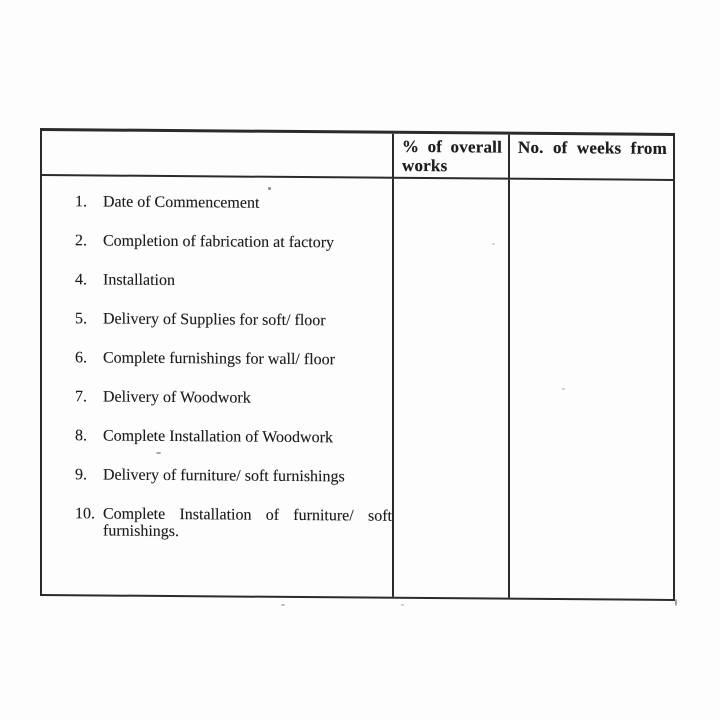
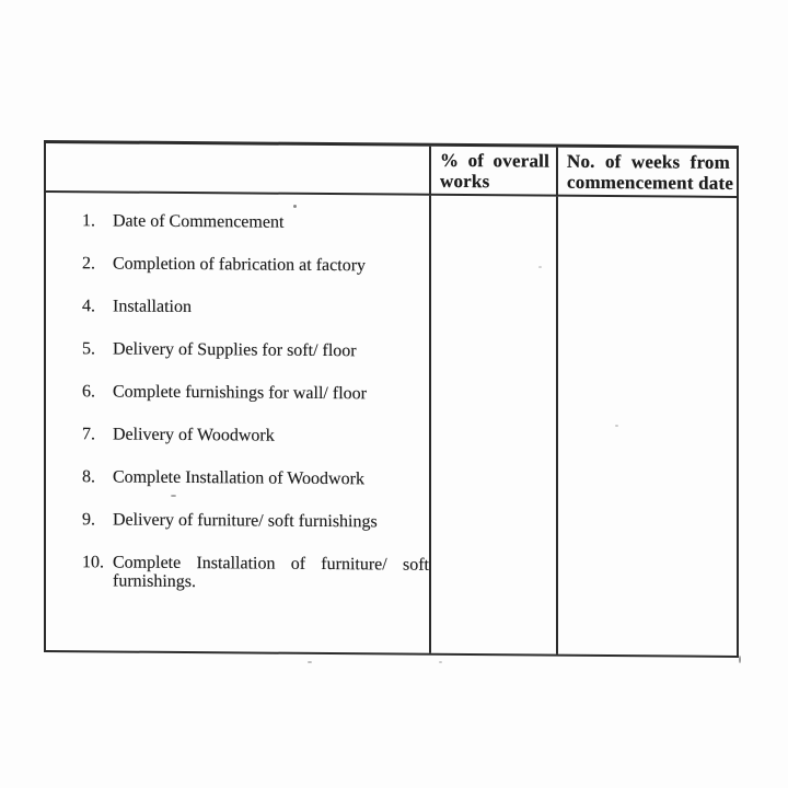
  % of overall
  works
  No. of weeks from
+ commencement date
  1.
  Date of Commencement
  2.
  Completion of fabrication at factory
  4.
  Installation
  5.
  Delivery of Supplies for soft/ floor
  6.
  Complete furnishings for wall/ floor
  7.
  Delivery of Woodwork
  8.
  Complete Installation of Woodwork
  9.
  Delivery of furniture/ soft furnishings
  10.
  Complete Installation of furniture/ soft
  furnishings.
